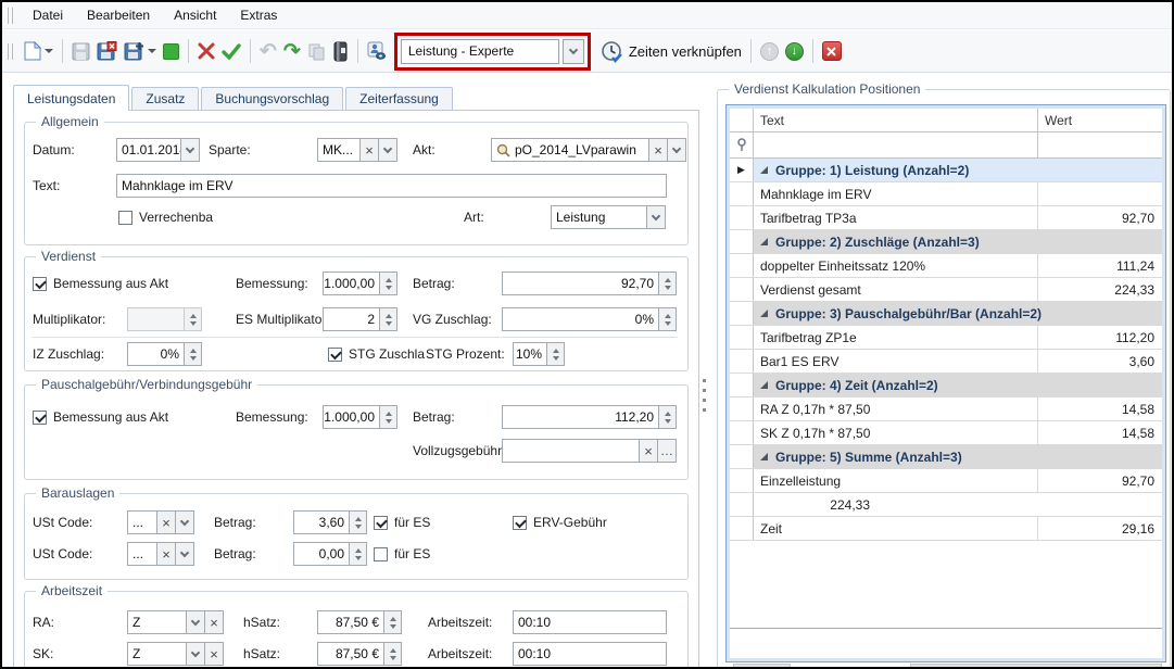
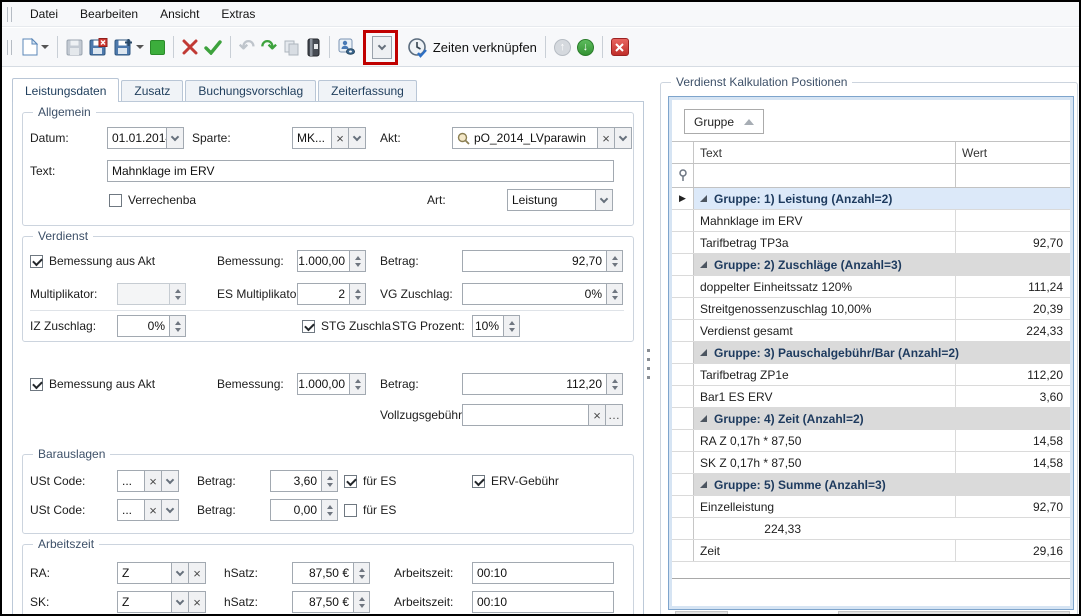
  Datei
  Bearbeiten
  Ansicht
  Extras
  ↶
  ↷
- Leistung - Experte
  Zeiten verknüpfen
  ↑
  ↓
  Leistungsdaten
  Zusatz
  Buchungsvorschlag
  Zeiterfassung
  Allgemein
  Datum:
  01.01.201
  Sparte:
  MK...
  Akt:
  pO_2014_LVparawin
  Text:
  Mahnklage im ERV
  Verrechenba
  Art:
  Leistung
  Verdienst
  Bemessung aus Akt
  Bemessung:
  1.000,00
  Betrag:
  92,70
  Multiplikator:
  ES Multiplikato
  2
  VG Zuschlag:
  0%
  IZ Zuschlag:
  0%
  STG Zuschla
  STG Prozent:
  10%
- Pauschalgebühr/Verbindungsgebühr
  Bemessung aus Akt
  Bemessung:
  1.000,00
  Betrag:
  112,20
  Vollzugsgebühr
  Barauslagen
  USt Code:
  ...
  Betrag:
  3,60
  für ES
  ERV-Gebühr
  USt Code:
  ...
  Betrag:
  0,00
  für ES
  Arbeitszeit
  RA:
  Z
  hSatz:
  87,50 €
  Arbeitszeit:
  00:10
  SK:
  Z
  hSatz:
  87,50 €
  Arbeitszeit:
  00:10
  Verdienst Kalkulation Positionen
+ Gruppe
  Text
  Wert
  ▶
  Gruppe: 1) Leistung (Anzahl=2)
  Mahnklage im ERV
  Tarifbetrag TP3a
  92,70
  Gruppe: 2) Zuschläge (Anzahl=3)
  doppelter Einheitssatz 120%
  111,24
+ Streitgenossenzuschlag 10,00%
+ 20,39
  Verdienst gesamt
  224,33
  Gruppe: 3) Pauschalgebühr/Bar (Anzahl=2)
  Tarifbetrag ZP1e
  112,20
  Bar1 ES ERV
  3,60
  Gruppe: 4) Zeit (Anzahl=2)
  RA Z 0,17h * 87,50
  14,58
  SK Z 0,17h * 87,50
  14,58
  Gruppe: 5) Summe (Anzahl=3)
  Einzelleistung
  92,70
  224,33
  Zeit
  29,16
